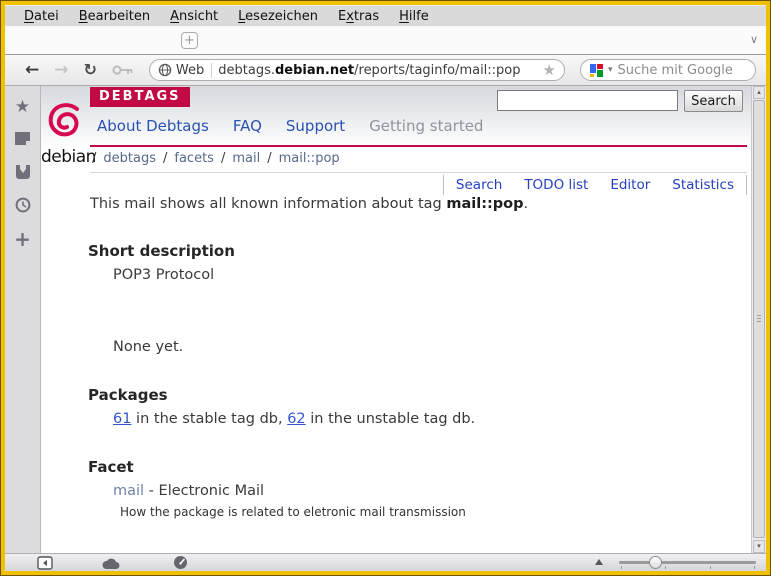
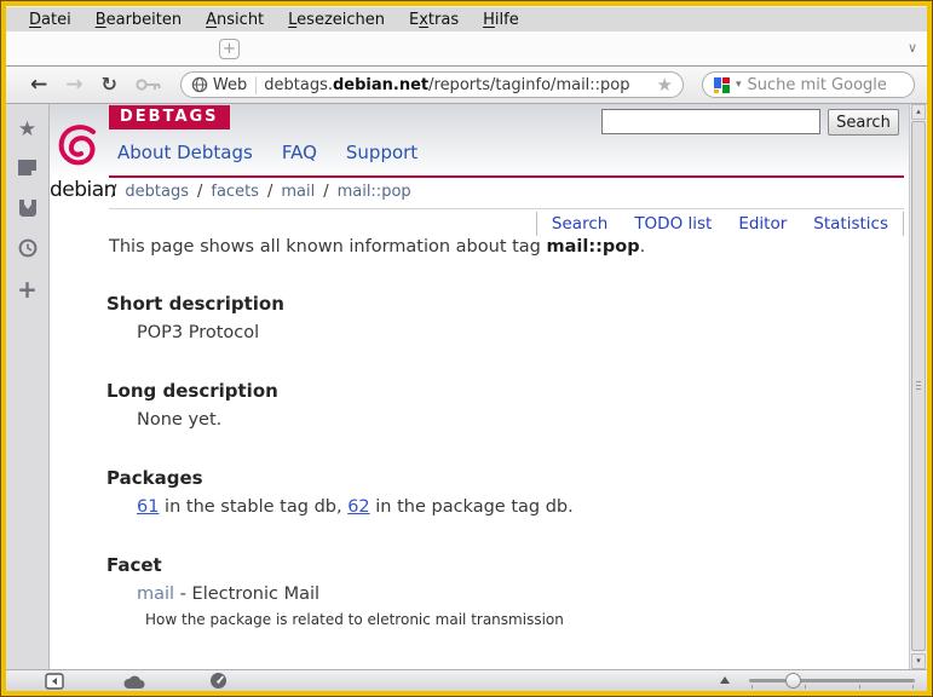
  Datei
  Bearbeiten
  Ansicht
  Lesezeichen
  Extras
  Hilfe
  +
  ∨
  ←
  →
  ↻
  Web
  debtags.debian.net/reports/taginfo/mail::pop
  ★
  ▾
  Suche mit Google
  ★
  +
  DEBTAGS
  Search
  About Debtags
  FAQ
  Support
- Getting started
  debian
  /
  debtags
  /
  facets
  /
  mail
  /
  mail::pop
  Search
  TODO list
  Editor
  Statistics
- This mail shows all known information about tag mail::pop.
+ This page shows all known information about tag mail::pop.
  Short description
  POP3 Protocol
+ Long description
  None yet.
  Packages
- 61 in the stable tag db, 62 in the unstable tag db.
+ 61 in the stable tag db, 62 in the package tag db.
  Facet
  mail - Electronic Mail
  How the package is related to eletronic mail transmission
  ▴
  ▾
